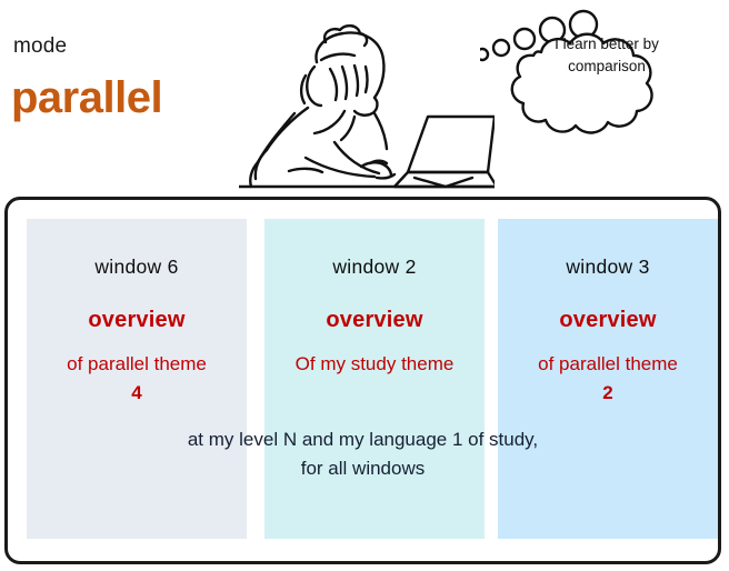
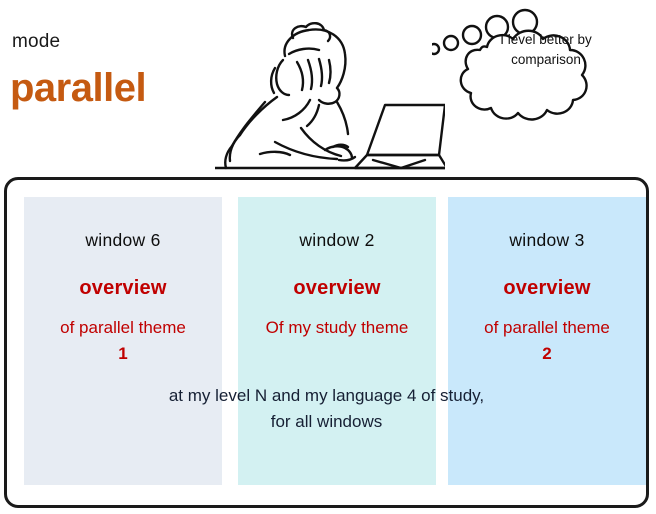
  mode
  parallel
- I learn better by comparison
+ I level better by comparison
  window 6
  overview
  of parallel theme
- 4
+ 1
  window 2
  overview
  Of my study theme
  window 3
  overview
  of parallel theme
  2
- at my level N and my language 1 of study,
+ at my level N and my language 4 of study,
  for all windows
